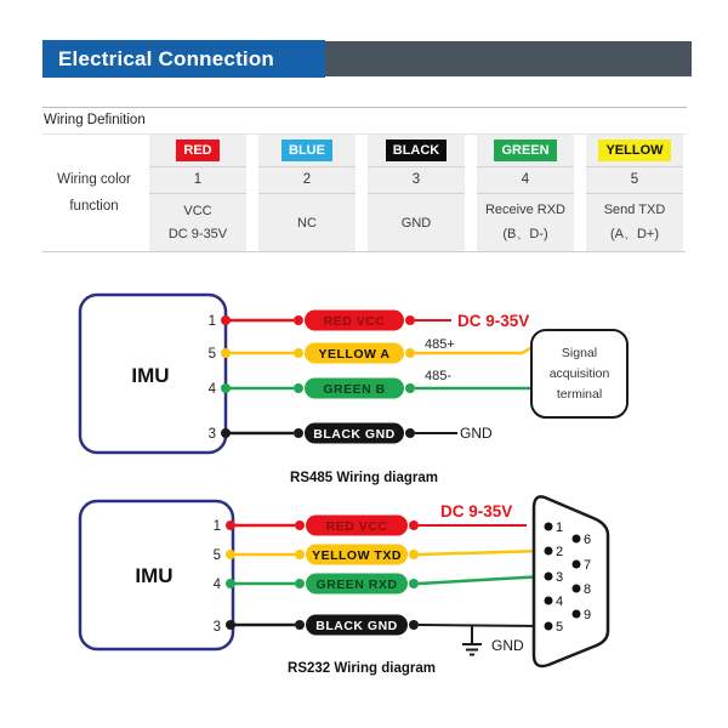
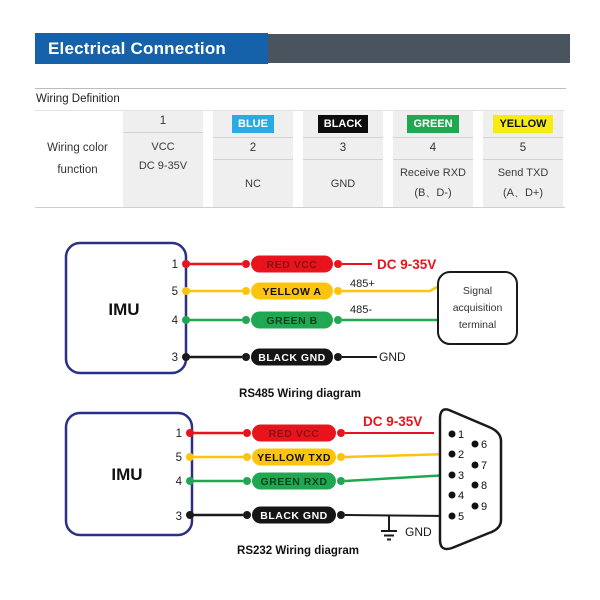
  Electrical Connection
  Wiring Definition
  Wiring color
  function
- RED
  1
  VCC
  DC 9-35V
  BLUE
  2
  NC
  BLACK
  3
  GND
  GREEN
  4
  Receive RXD
  (B、D-)
  YELLOW
  5
  Send TXD
  (A、D+)
  IMU
  1
  5
  4
  3
  RED VCC
  DC 9-35V
  YELLOW A
  485+
  GREEN B
  485-
  BLACK GND
  GND
  Signal
  acquisition
  terminal
  RS485 Wiring diagram
  IMU
  1
  5
  4
  3
  RED VCC
  DC 9-35V
  YELLOW TXD
  GREEN RXD
  BLACK GND
  GND
  1
  2
  3
  4
  5
  6
  7
  8
  9
  RS232 Wiring diagram
